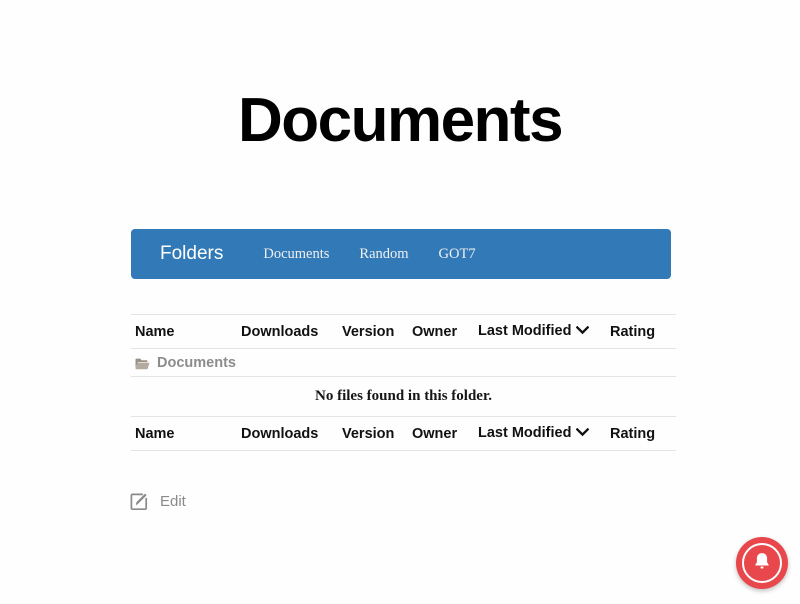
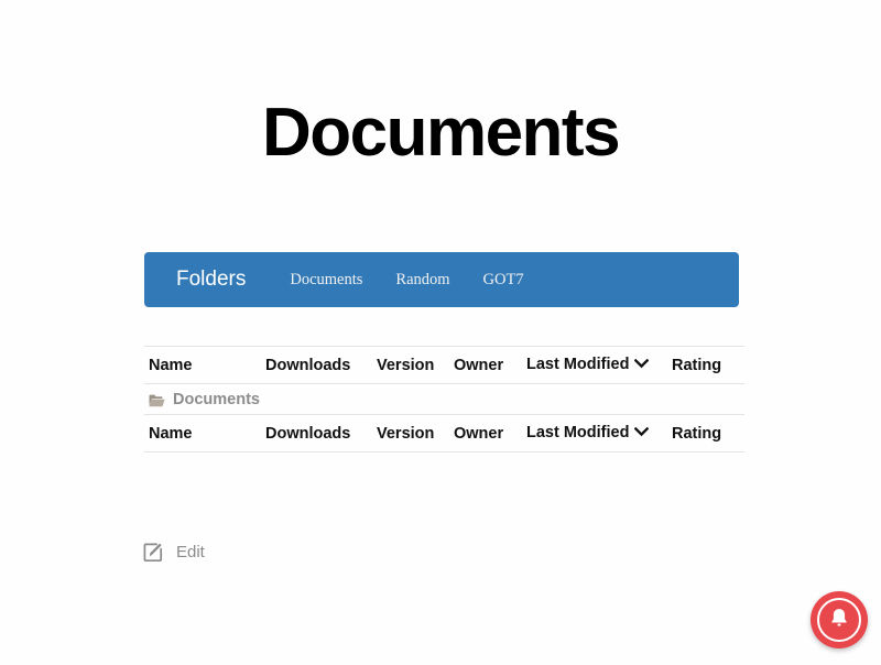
  Documents
  Folders
  Documents
  Random
  GOT7
  Name	Downloads	Version	Owner	Last Modified	Rating
  Documents
- No files found in this folder.
  Name	Downloads	Version	Owner	Last Modified	Rating
  Edit
